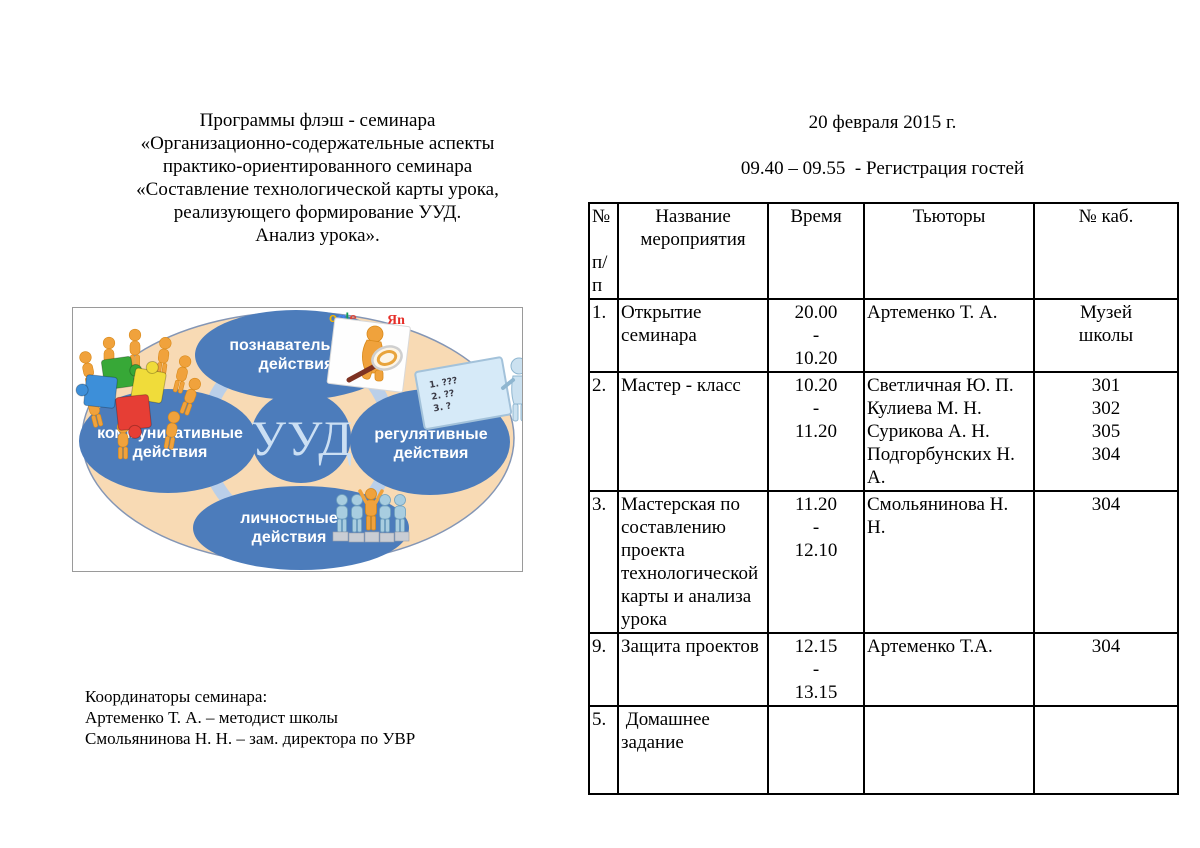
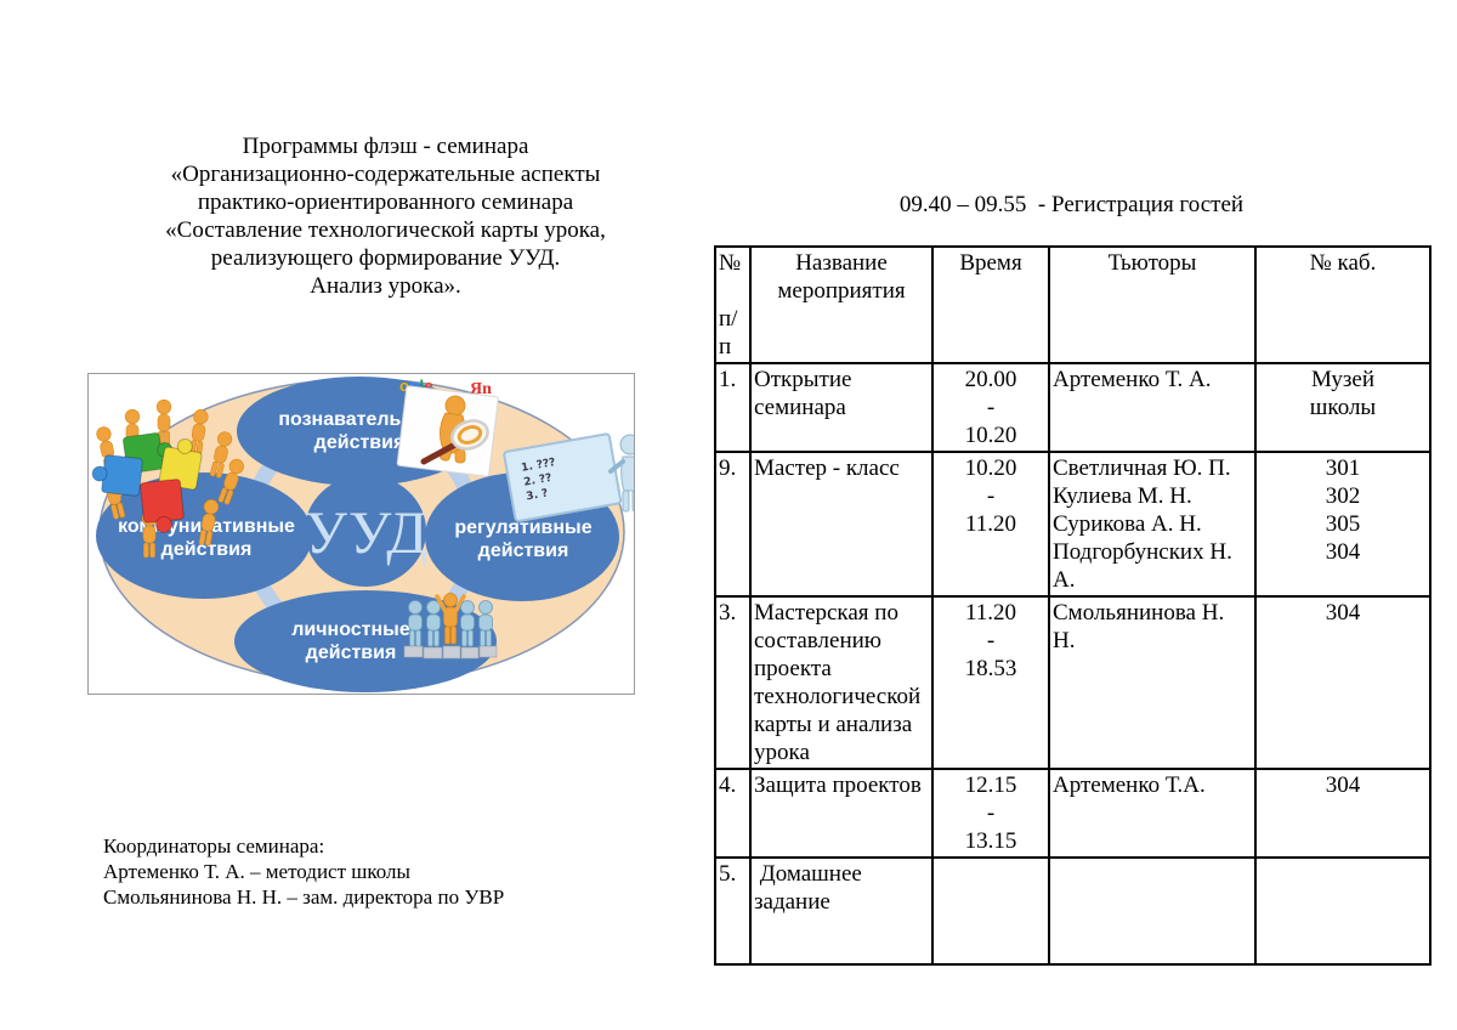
  Программы флэш - семинара
  «Организационно-содержательные аспекты
  практико-ориентированного семинара
  «Составление технологической карты урока,
  реализующего формирование УУД.
  Анализ урока».
  познаватель
  действия
  коуниативные
  действия
  регулятивные
  действия
  личностные
  действия
  УУД
  o
  g
  l
  e
  Яn
  Координаторы семинара:
  Артеменко Т. А. – методист школы
  Смольянинова Н. Н. – зам. директора по УВР
- 20 февраля 2015 г.
  09.40 – 09.55 - Регистрация гостей
  № п/ п	Название мероприятия	Время	Тьюторы	№ каб.
  1.	Открытие семинара	20.00 - 10.20	Артеменко Т. А.	Музей школы
- 2.	Мастер - класс	10.20 - 11.20	Светличная Ю. П. Кулиева М. Н. Сурикова А. Н. Подгорбунских Н. А.	301 302 305 304
+ 9.	Мастер - класс	10.20 - 11.20	Светличная Ю. П. Кулиева М. Н. Сурикова А. Н. Подгорбунских Н. А.	301 302 305 304
- 3.	Мастерская по составлению проекта технологической карты и анализа урока	11.20 - 12.10	Смольянинова Н. Н.	304
+ 3.	Мастерская по составлению проекта технологической карты и анализа урока	11.20 - 18.53	Смольянинова Н. Н.	304
- 9.	Защита проектов	12.15 - 13.15	Артеменко Т.А.	304
+ 4.	Защита проектов	12.15 - 13.15	Артеменко Т.А.	304
  5.	Домашнее задание
